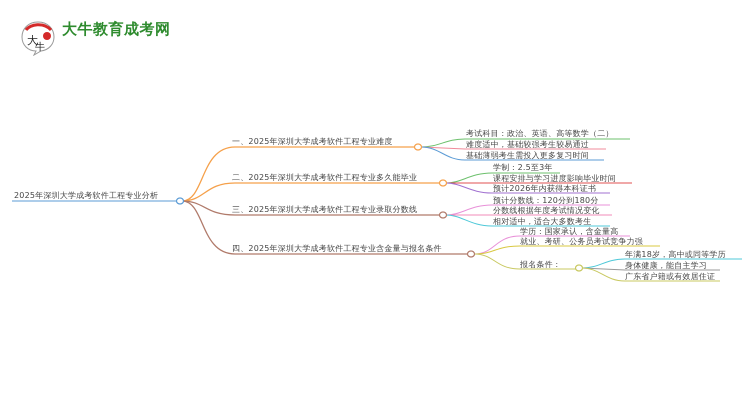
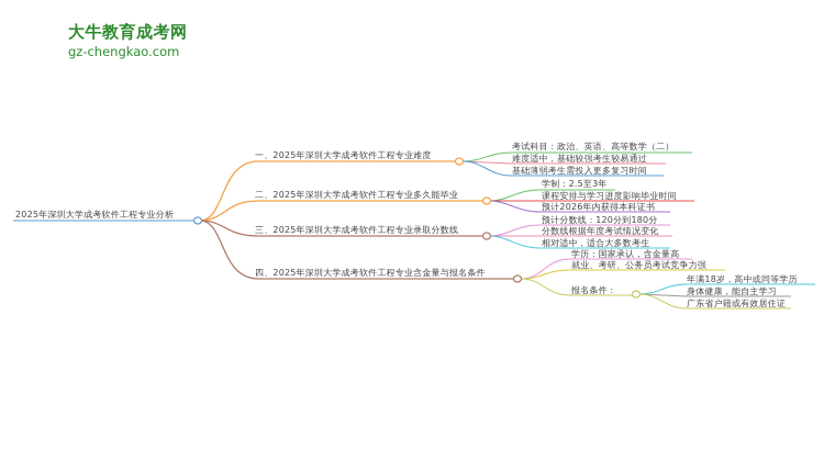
- 大
- 牛
  大牛教育成考网
+ gz-chengkao.com
  2025年深圳大学成考软件工程专业分析
  一、2025年深圳大学成考软件工程专业难度
  二、2025年深圳大学成考软件工程专业多久能毕业
  三、2025年深圳大学成考软件工程专业录取分数线
  四、2025年深圳大学成考软件工程专业含金量与报名条件
  考试科目：政治、英语、高等数学（二）
  难度适中，基础较强考生较易通过
  基础薄弱考生需投入更多复习时间
  学制：2.5至3年
  课程安排与学习进度影响毕业时间
  预计2026年内获得本科证书
  预计分数线：120分到180分
  分数线根据年度考试情况变化
  相对适中，适合大多数考生
  学历：国家承认，含金量高
  就业、考研、公务员考试竞争力强
  报名条件：
  年满18岁，高中或同等学历
  身体健康，能自主学习
  广东省户籍或有效居住证
